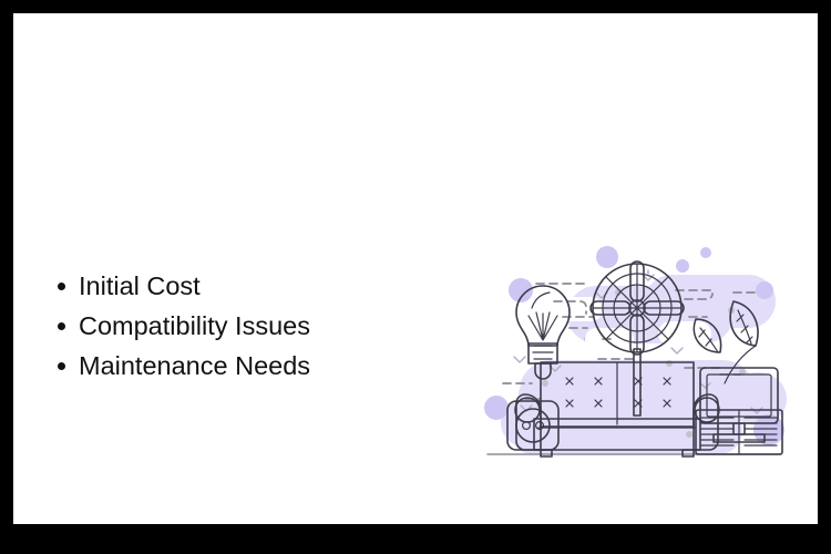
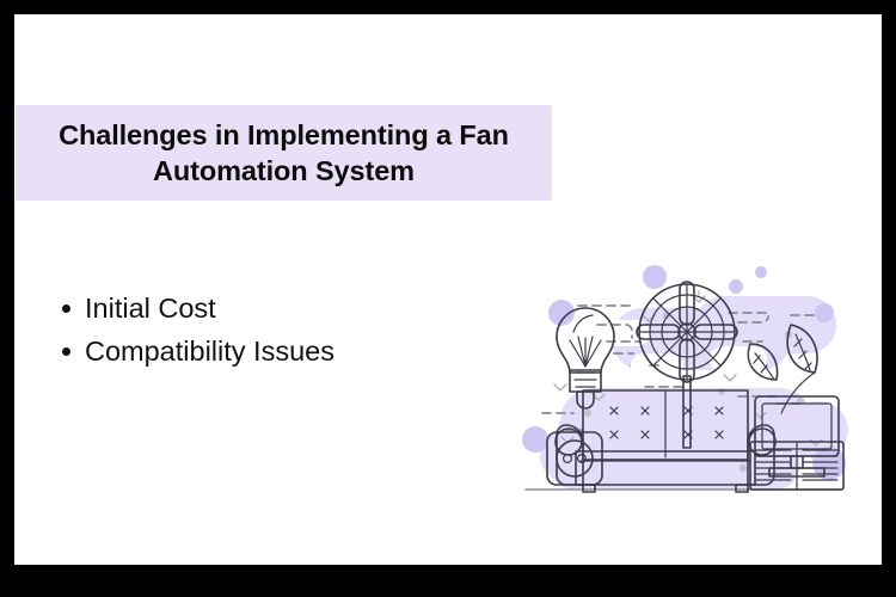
+ Challenges in Implementing a Fan
+ Automation System
  Initial Cost
  Compatibility Issues
- Maintenance Needs
